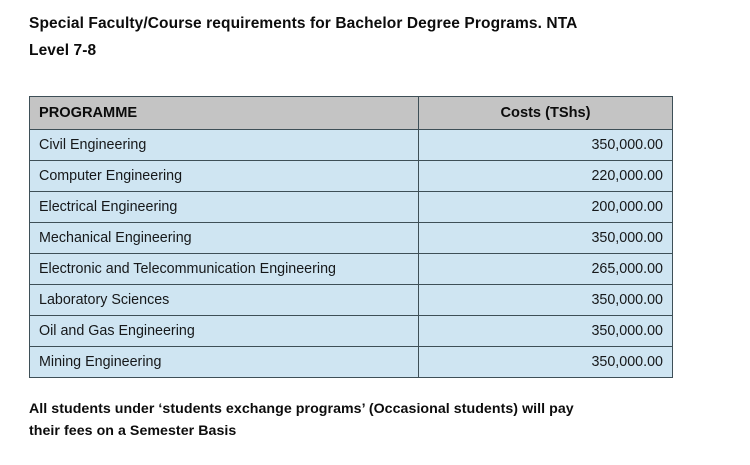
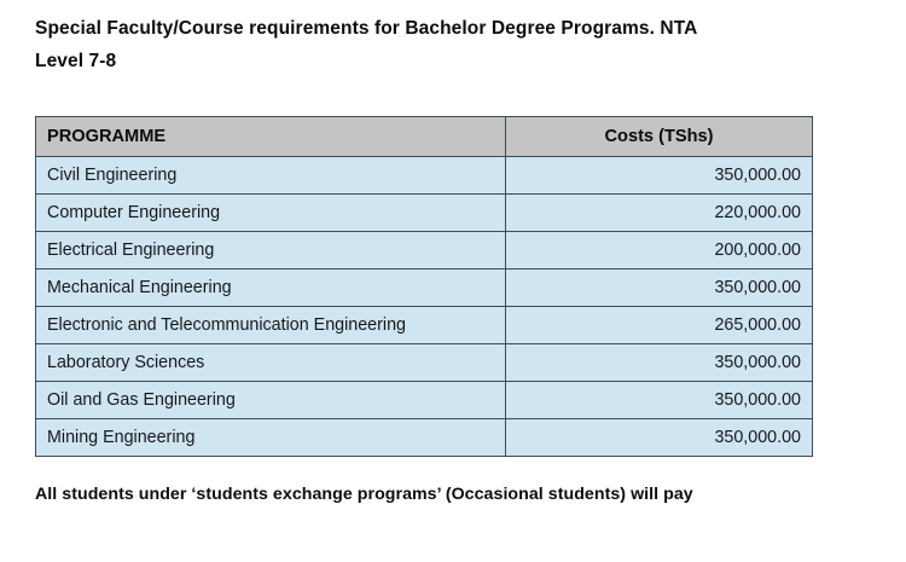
  Special Faculty/Course requirements for Bachelor Degree Programs. NTA
  Level 7-8
  PROGRAMME	Costs (TShs)
  Civil Engineering	350,000.00
  Computer Engineering	220,000.00
  Electrical Engineering	200,000.00
  Mechanical Engineering	350,000.00
  Electronic and Telecommunication Engineering	265,000.00
  Laboratory Sciences	350,000.00
  Oil and Gas Engineering	350,000.00
  Mining Engineering	350,000.00
  All students under ‘students exchange programs’ (Occasional students) will pay
- their fees on a Semester Basis
